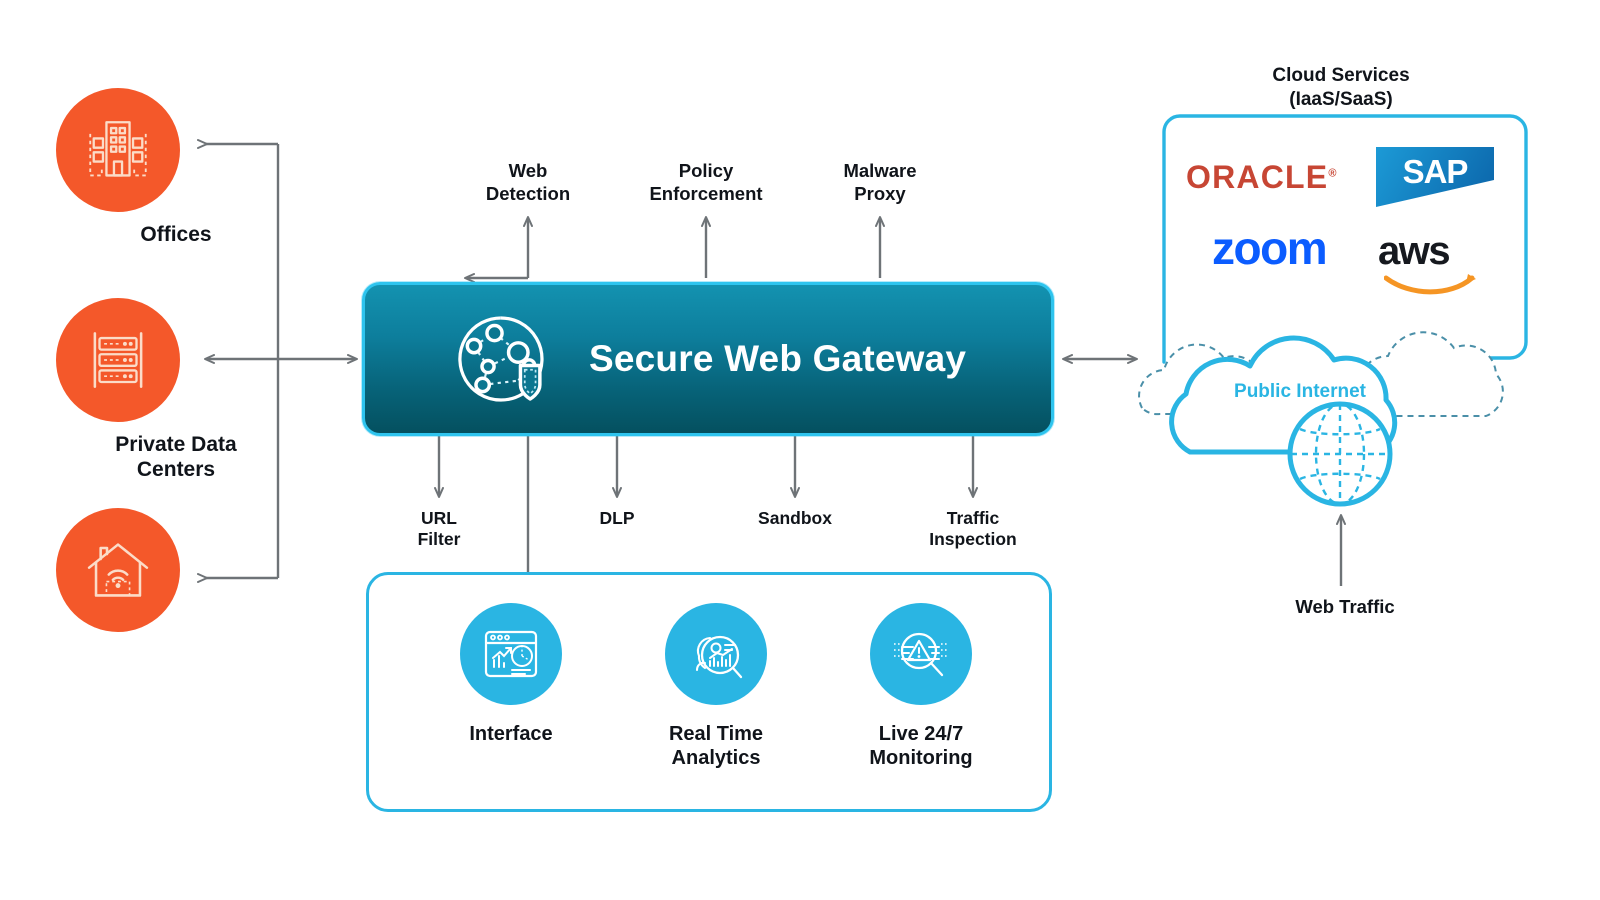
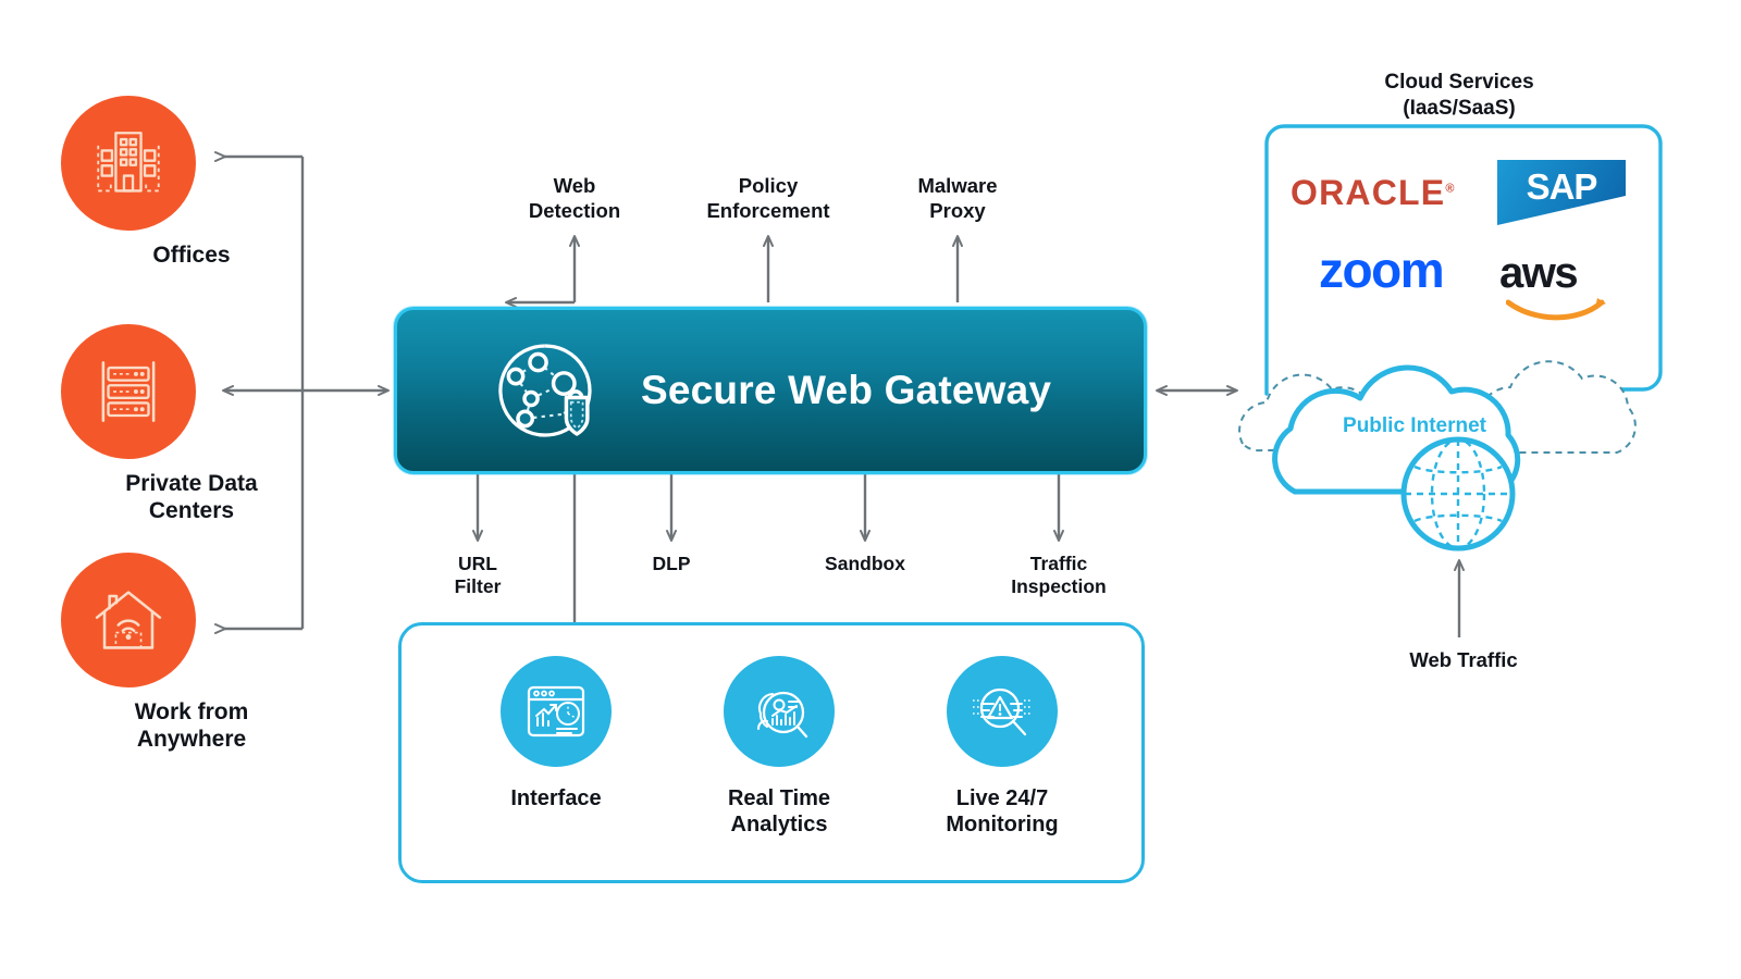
  Offices
  Private Data
  Centers
+ Work from
+ Anywhere
  Web
  Detection
  Policy
  Enforcement
  Malware
  Proxy
  Secure Web Gateway
  URL
  Filter
  DLP
  Sandbox
  Traffic
  Inspection
  Interface
  Real Time
  Analytics
  Live 24/7
  Monitoring
  Cloud Services
  (IaaS/SaaS)
  ORACLE®
  SAP
  zoom
  aws
  Public Internet
  Web Traffic
